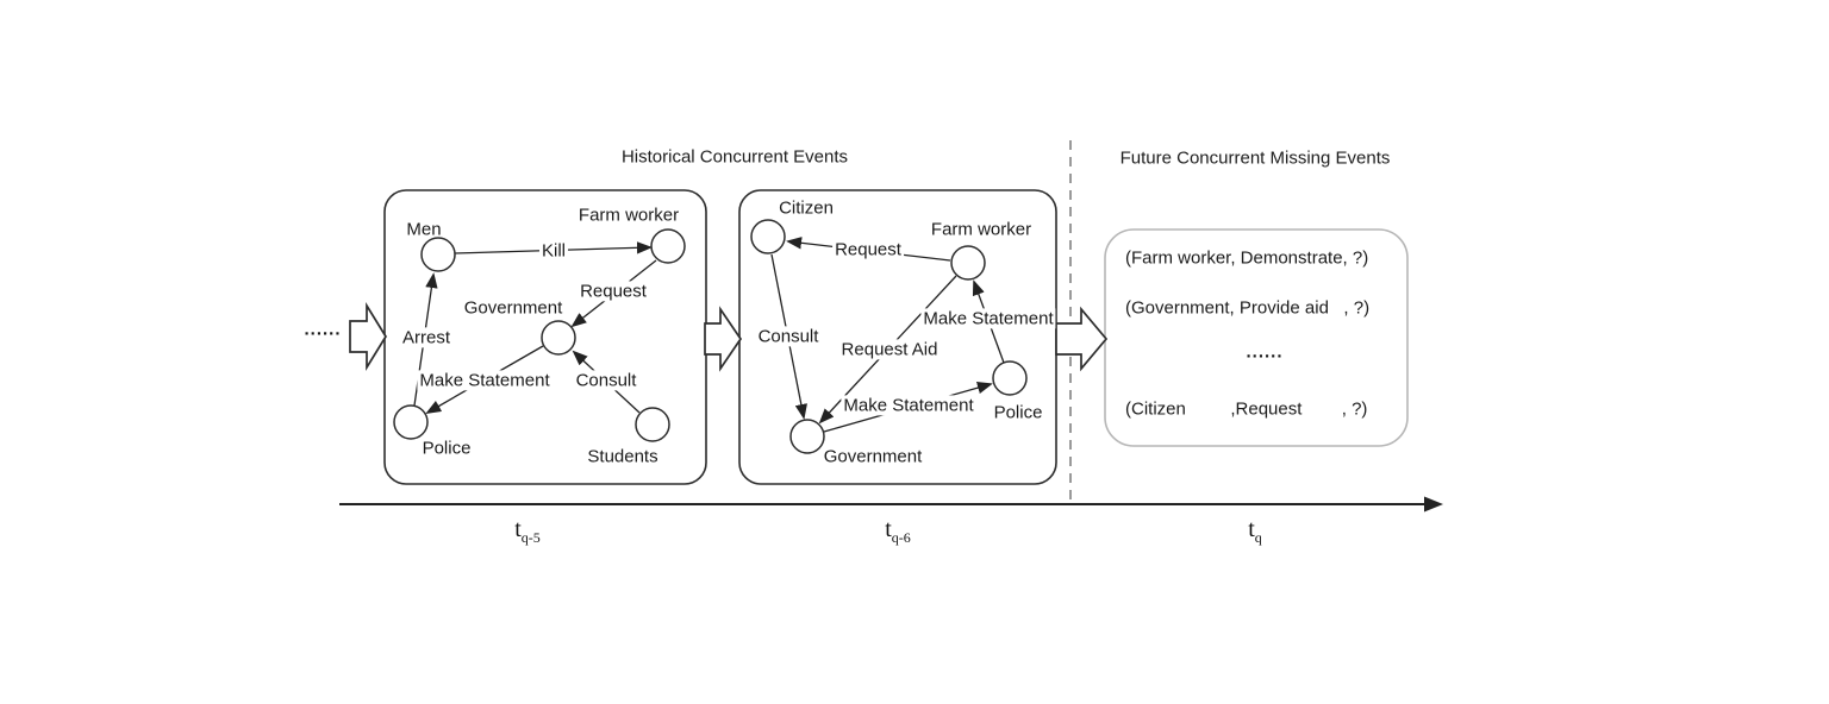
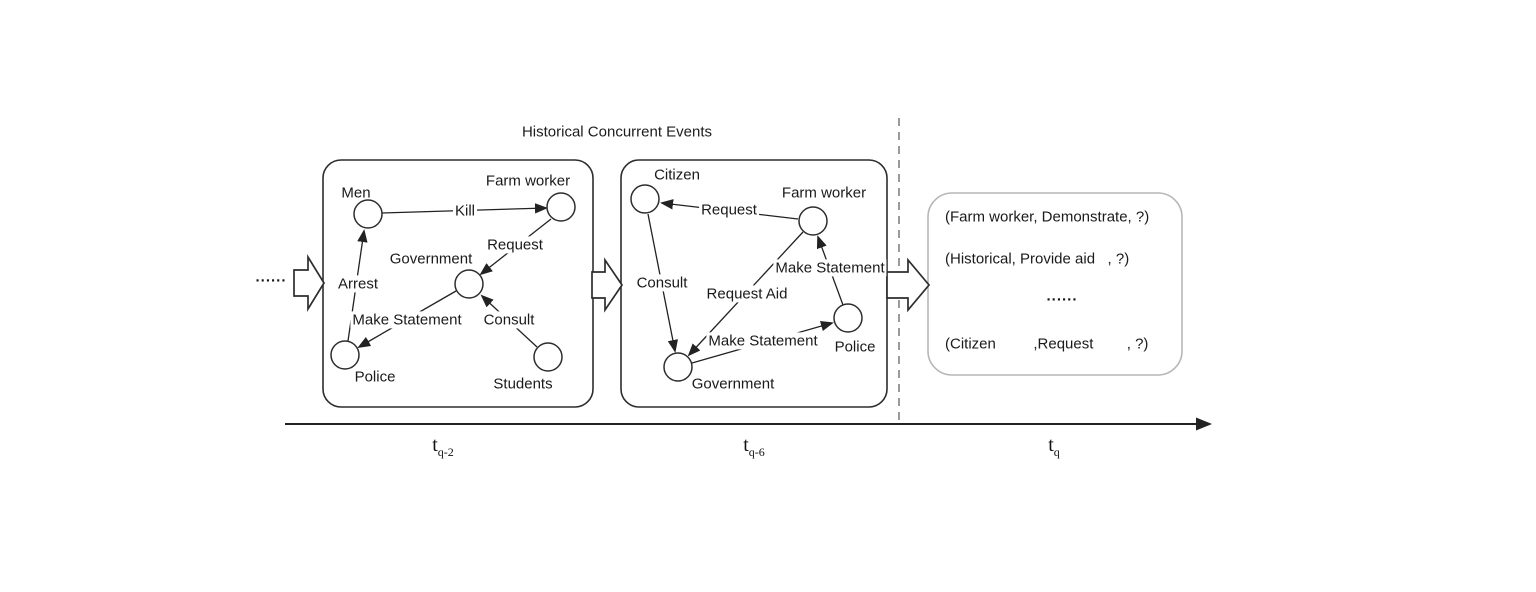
  Historical Concurrent Events
- Future Concurrent Missing Events
  ......
  Men
  Farm worker
  Government
  Police
  Students
  Kill
  Request
  Arrest
  Make Statement
  Consult
  Citizen
  Farm worker
  Police
  Government
  Request
  Consult
  Request Aid
  Make Statement
  Make Statement
  (Farm worker, Demonstrate, ?)
- (Government, Provide aid , ?)
+ (Historical, Provide aid , ?)
  ......
  (Citizen ,Request , ?)
- tq-5
+ tq-2
  tq-6
  tq
